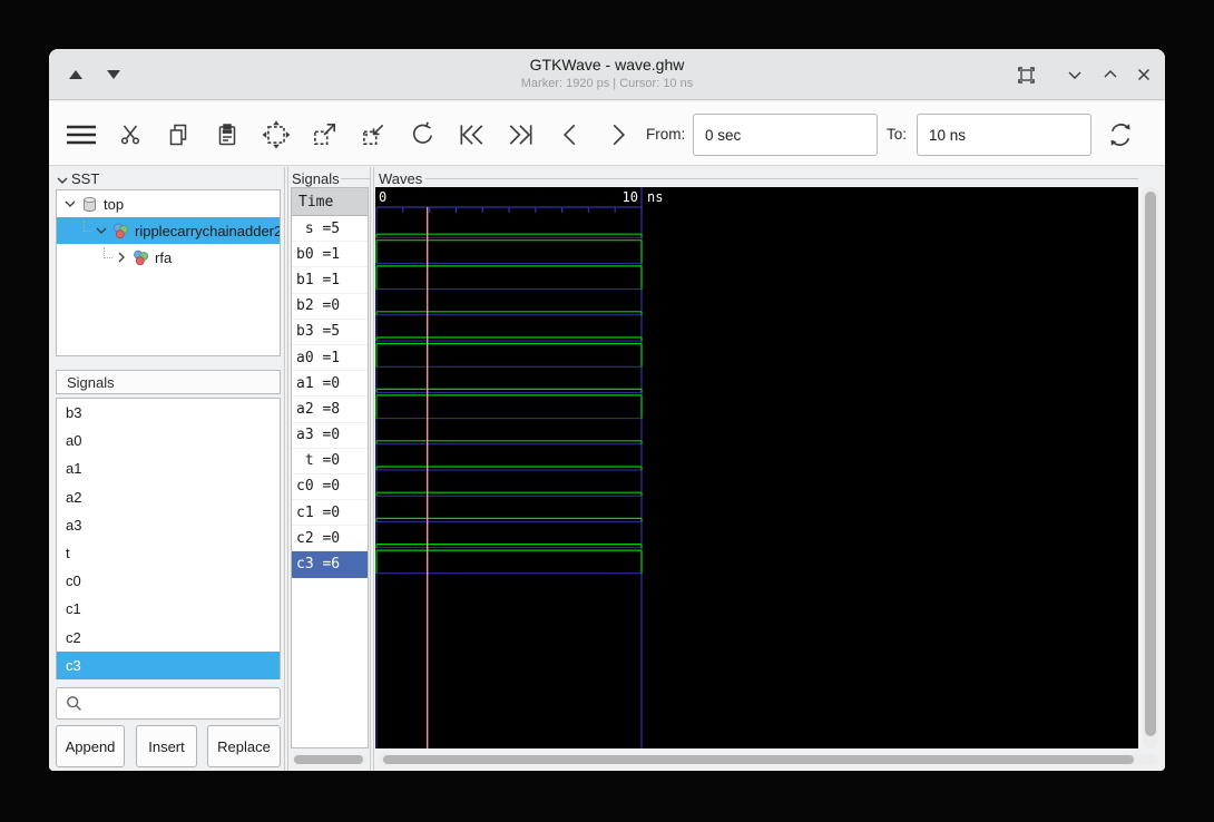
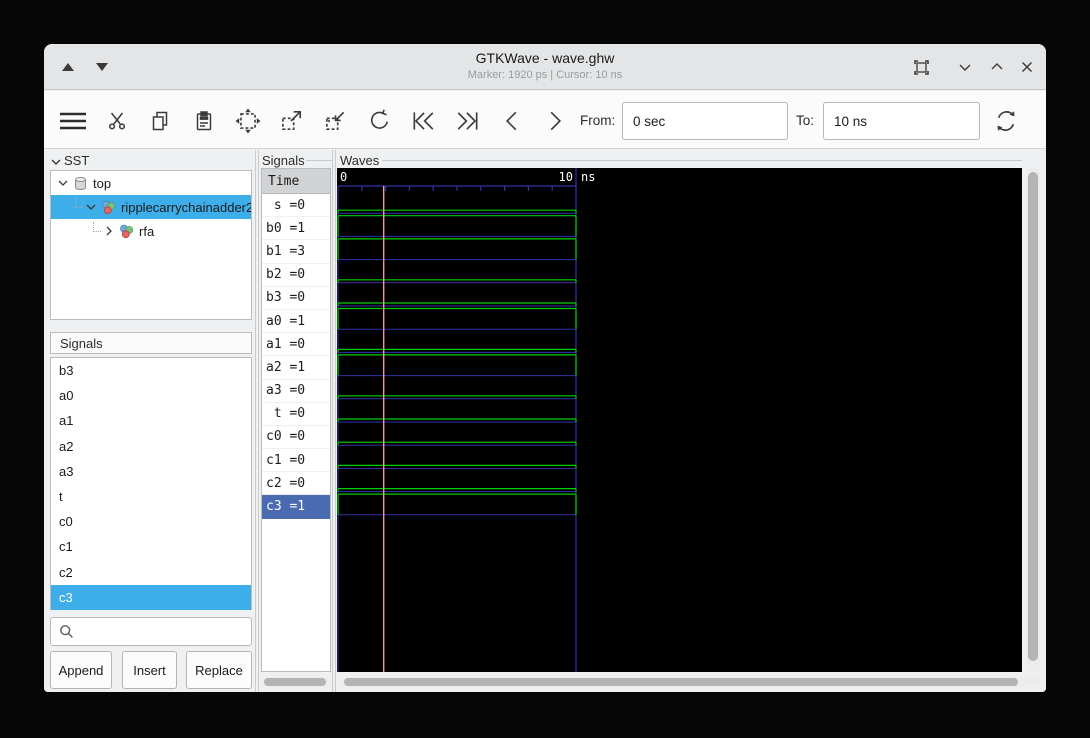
  GTKWave - wave.ghw
  Marker: 1920 ps | Cursor: 10 ns
  From:
  0 sec
  To:
  10 ns
  SST
  top
  ripplecarrychainadder2
  rfa
  Signals
  b3
  a0
  a1
  a2
  a3
  t
  c0
  c1
  c2
  c3
  Append
  Insert
  Replace
  Signals
  Time
- s =5
+ s =0
  b0 =1
- b1 =1
+ b1 =3
  b2 =0
- b3 =5
+ b3 =0
  a0 =1
  a1 =0
- a2 =8
+ a2 =1
  a3 =0
  t =0
  c0 =0
  c1 =0
  c2 =0
- c3 =6
+ c3 =1
  Waves
  0
  10
  ns
